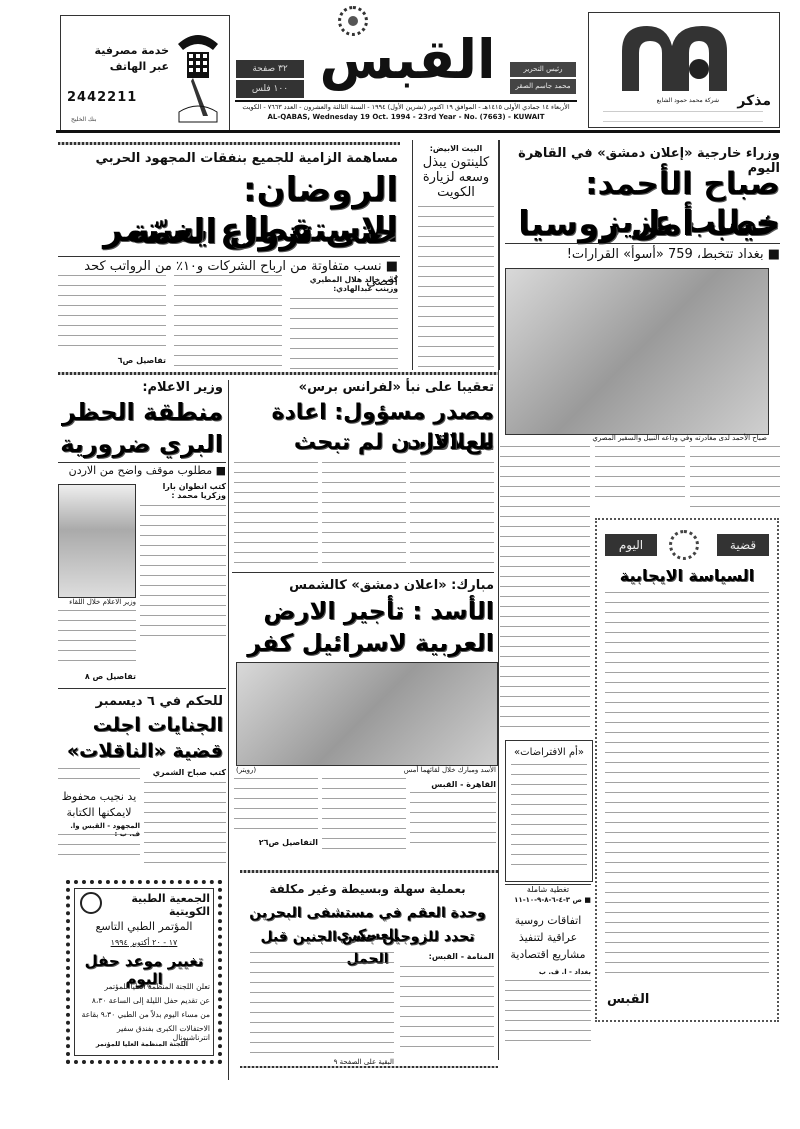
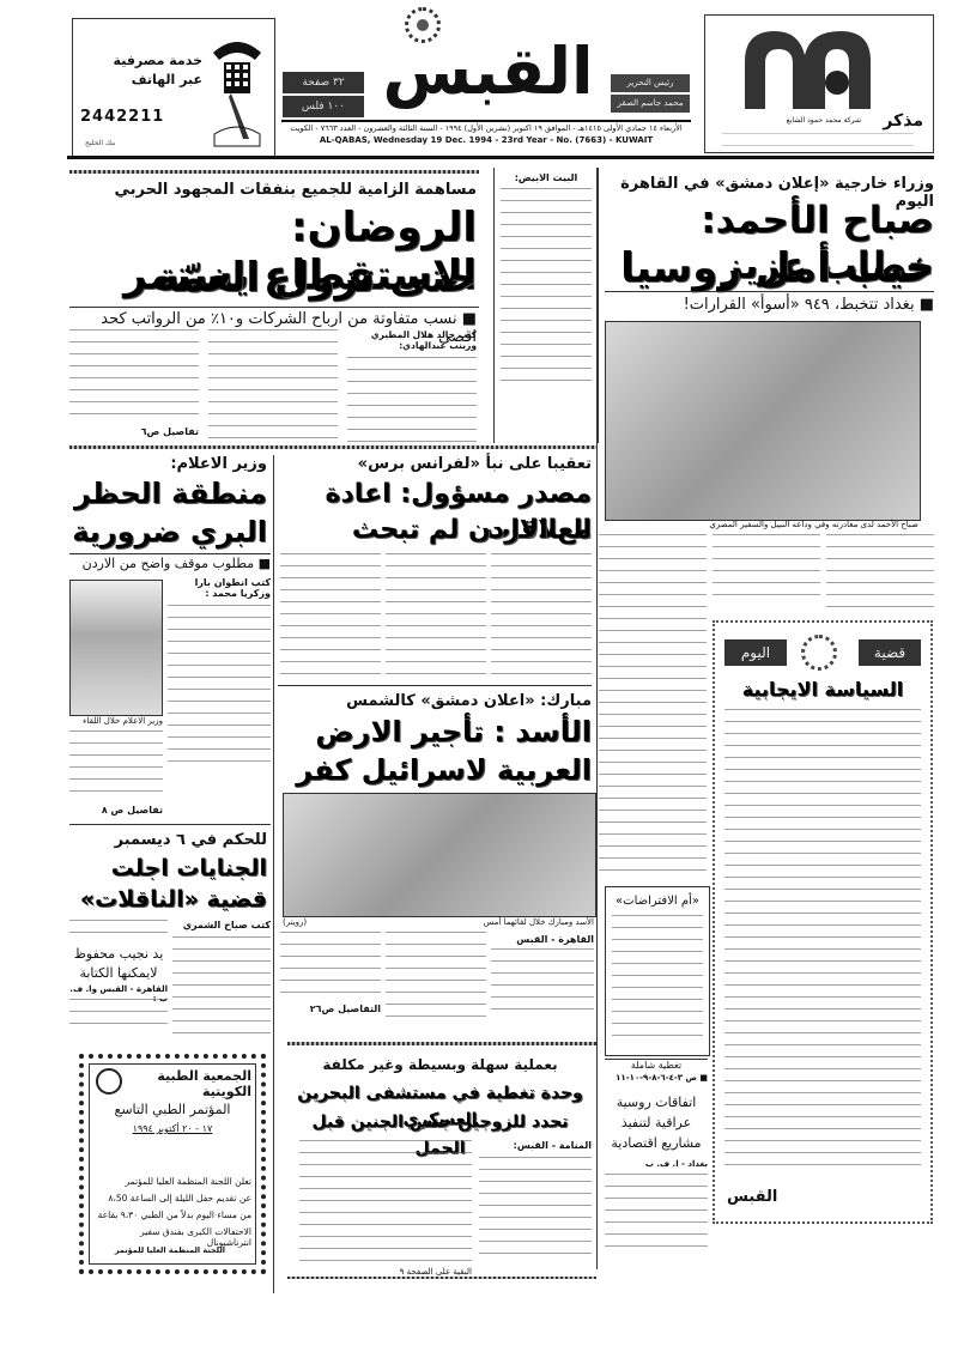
  خدمة مصرفية
  عبر الهاتف
  2442211
  ٣٢ صفحة
  ١٠٠ فلس
  القبس
  رئيس التحرير
  محمد جاسم الصقر
  الأربعاء ١٤ جمادي الأولى ١٤١٥هـ - الموافق ١٩ اكتوبر (تشرين الأول) ١٩٩٤ - السنة الثالثة والعشرون - العدد ٧٦٦٣ - الكويت
- AL-QABAS, Wednesday 19 Oct. 1994 - 23rd Year - No. (7663) - KUWAIT
+ AL-QABAS, Wednesday 19 Dec. 1994 - 23rd Year - No. (7663) - KUWAIT
  مذكر
  مساهمة الزامية للجميع بنفقات المجهود الحربي
  الروضان: الاستقطاع يستمر
  حتى تزول الغمّة
  نسب متفاوتة من ارباح الشركات و١٠٪ من الرواتب كحد اقصى
  كتب خالد هلال المطيري وزينب عبدالهادي:
  تفاصيل ص٦
  البيت الابيض:
- كلينتون يبذل وسعه لزيارة الكويت
  وزراء خارجية «إعلان دمشق» في القاهرة اليوم
  صباح الأحمد: خطاب عزيز
  خيب أمل روسيا
- بغداد تتخبط، 759 «أسوأ» القرارات!
+ بغداد تتخبط، ٩٤٩ «أسوأ» القرارات!
  صباح الأحمد لدى مغادرته وفي وداعه النبيل والسفير المصري
  قضية
  اليوم
  السياسة الايجابية
  القبس
  وزير الاعلام:
  منطقة الحظر
  البري ضرورية
  مطلوب موقف واضح من الاردن
  كتب انطوان بارا وزكريا محمد :
  وزير الاعلام خلال اللقاء
  تفاصيل ص ٨
  تعقيبا على نبأ «لفرانس برس»
  مصدر مسؤول: اعادة العلاقات
  مع الاردن لم تبحث
  مبارك: «اعلان دمشق» كالشمس
  الأسد : تأجير الارض
  العربية لاسرائيل كفر
  (رويتر)
  الأسد ومبارك خلال لقائهما أمس
  القاهرة - القبس
  التفاصيل ص٢٦
  للحكم في ٦ ديسمبر
  الجنايات اجلت
  قضية «الناقلات»
  كتب صباح الشمري
  يد نجيب محفوظ
  لايمكنها الكتابة
- المجهود - القبس وا. ف. ب :
+ القاهرة - القبس وا. ف. ب :
  الجمعية الطبية الكويتية
  المؤتمر الطبي التاسع
  ١٧ - ٢٠ أكتوبر ١٩٩٤
- تغيير موعد حفل اليوم
  تعلن اللجنة المنظمة العليا للمؤتمر
- عن تقديم حفل الليلة إلى الساعة ٨،٣٠
+ عن تقديم حفل الليلة إلى الساعة ٨،50
  من مساء اليوم بدلاً من الطبي ٩،٣٠ بقاعة
  الاحتفالات الكبرى بفندق سفير انترناشيونال
  اللجنة المنظمة العليا للمؤتمر
  بعملية سهلة وبسيطة وغير مكلفة
- وحدة العقم في مستشفى البحرين العسكري
+ وحدة تغطية في مستشفى البحرين العسكري
  تحدد للزوجين جنس الجنين قبل الحمل
  المنامة - القبس:
  البقية على الصفحة ٩
  «أم الافتراضات»
  تغطية شاملة
  ص ٣-٤-٦-٨-٩-١٠-١١
  اتفاقات روسية عراقية لتنفيذ مشاريع اقتصادية
  بغداد - ا. ف. ب
